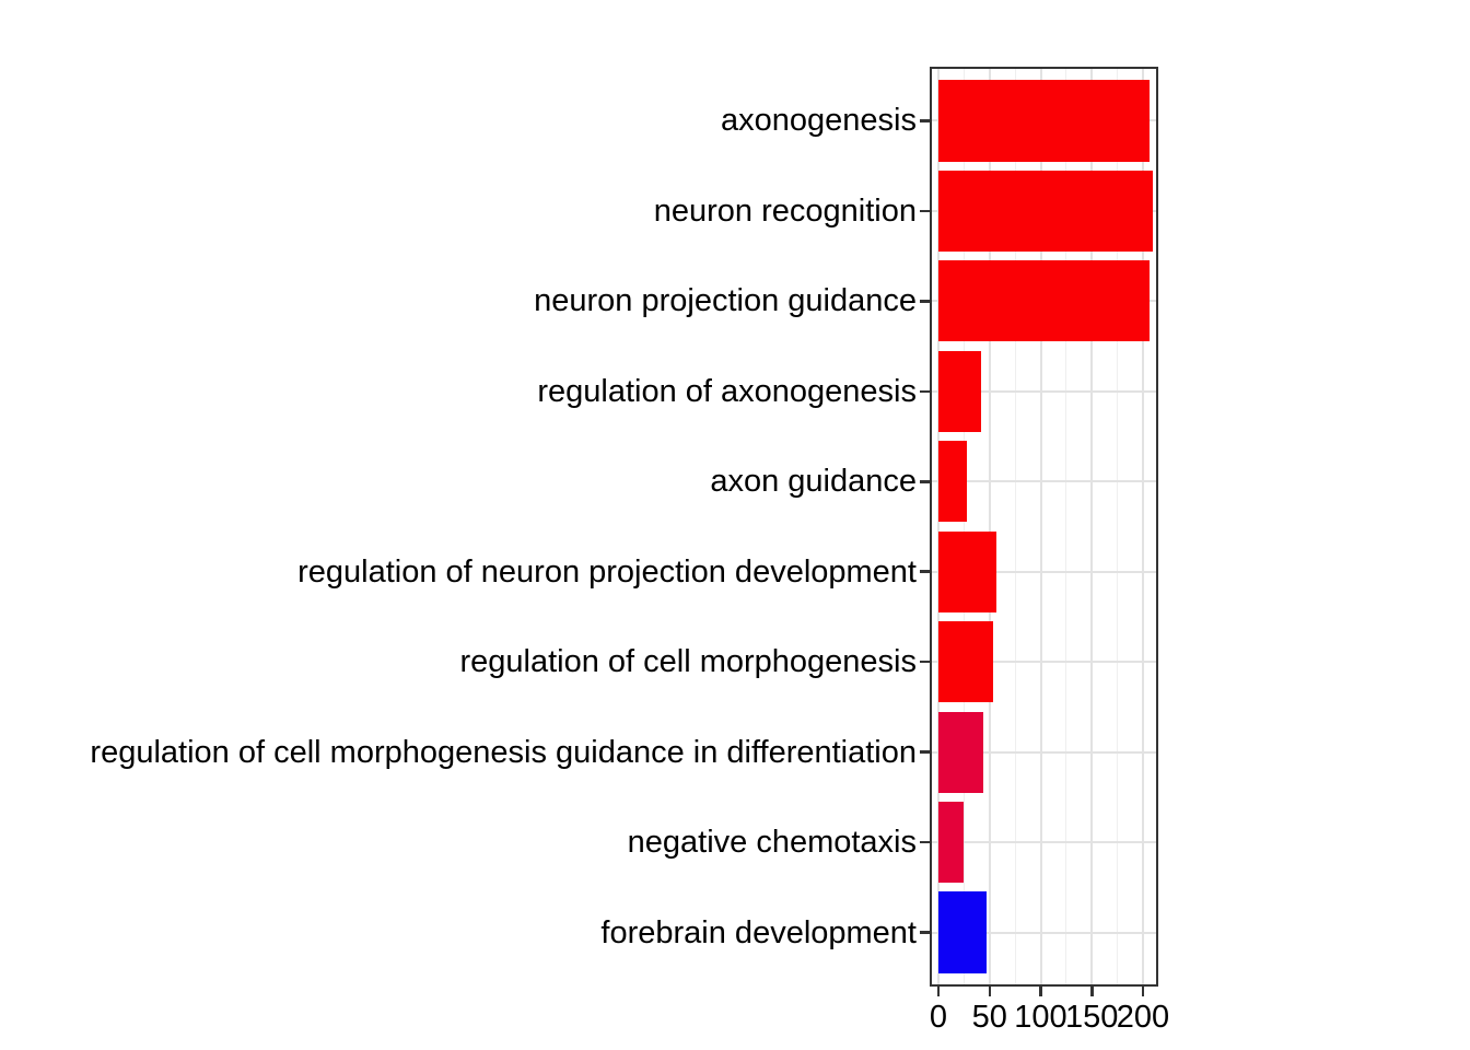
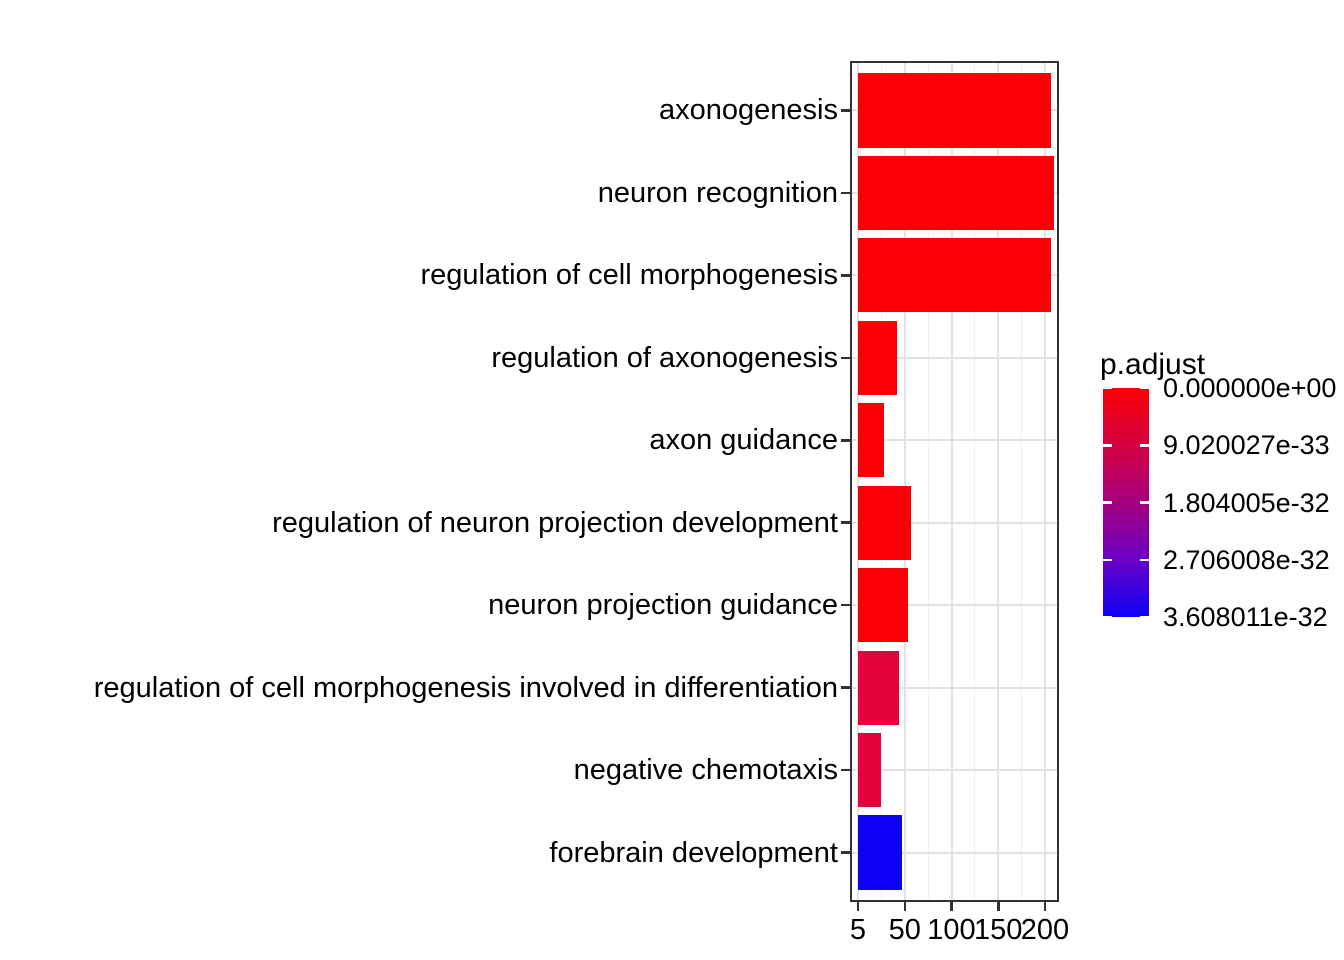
  axonogenesis
  neuron recognition
- neuron projection guidance
+ regulation of cell morphogenesis
  regulation of axonogenesis
  axon guidance
  regulation of neuron projection development
- regulation of cell morphogenesis
+ neuron projection guidance
- regulation of cell morphogenesis guidance in differentiation
+ regulation of cell morphogenesis involved in differentiation
  negative chemotaxis
  forebrain development
- 0
+ 5
  50
  100
  150
  200
+ p.adjust
+ 0.000000e+00
+ 9.020027e-33
+ 1.804005e-32
+ 2.706008e-32
+ 3.608011e-32
